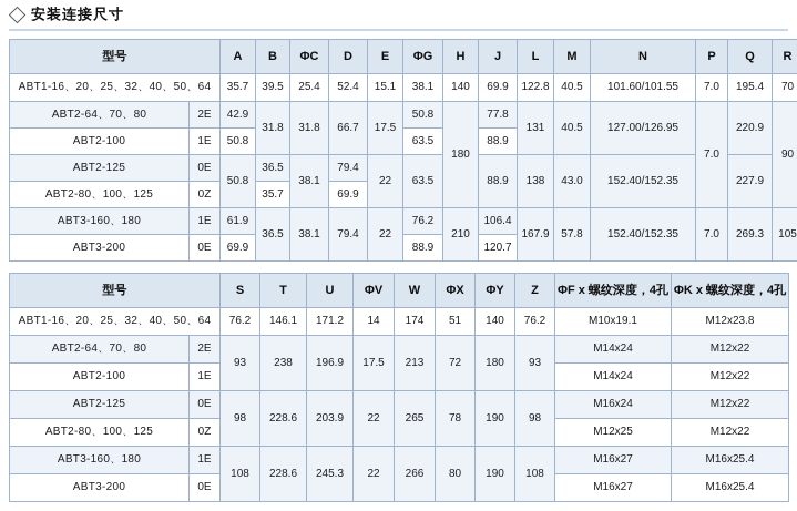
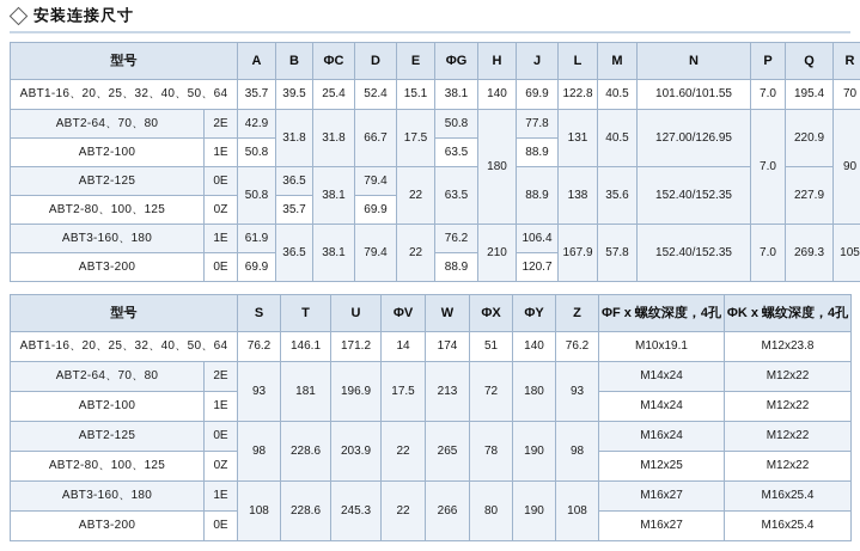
  安装连接尺寸
  型号	A	B	ΦC	D	E	ΦG	H	J	L	M	N	P	Q	R
  ABT1-16、20、25、32、40、50、64	35.7	39.5	25.4	52.4	15.1	38.1	140	69.9	122.8	40.5	101.60/101.55	7.0	195.4	70
  ABT2-64、70、80	2E	42.9	31.8	31.8	66.7	17.5	50.8	180	77.8	131	40.5	127.00/126.95	7.0	220.9	90
  ABT2-100	1E	50.8	63.5	88.9
- ABT2-125	0E	50.8	36.5	38.1	79.4	22	63.5	88.9	138	43.0	152.40/152.35	227.9
+ ABT2-125	0E	50.8	36.5	38.1	79.4	22	63.5	88.9	138	35.6	152.40/152.35	227.9
  ABT2-80、100、125	0Z	35.7	69.9
  ABT3-160、180	1E	61.9	36.5	38.1	79.4	22	76.2	210	106.4	167.9	57.8	152.40/152.35	7.0	269.3	105
  ABT3-200	0E	69.9	88.9	120.7
  型号	S	T	U	ΦV	W	ΦX	ΦY	Z	ΦF x 螺纹深度，4孔	ΦK x 螺纹深度，4孔
  ABT1-16、20、25、32、40、50、64	76.2	146.1	171.2	14	174	51	140	76.2	M10x19.1	M12x23.8
- ABT2-64、70、80	2E	93	238	196.9	17.5	213	72	180	93	M14x24	M12x22
+ ABT2-64、70、80	2E	93	181	196.9	17.5	213	72	180	93	M14x24	M12x22
  ABT2-100	1E	M14x24	M12x22
  ABT2-125	0E	98	228.6	203.9	22	265	78	190	98	M16x24	M12x22
  ABT2-80、100、125	0Z	M12x25	M12x22
  ABT3-160、180	1E	108	228.6	245.3	22	266	80	190	108	M16x27	M16x25.4
  ABT3-200	0E	M16x27	M16x25.4
